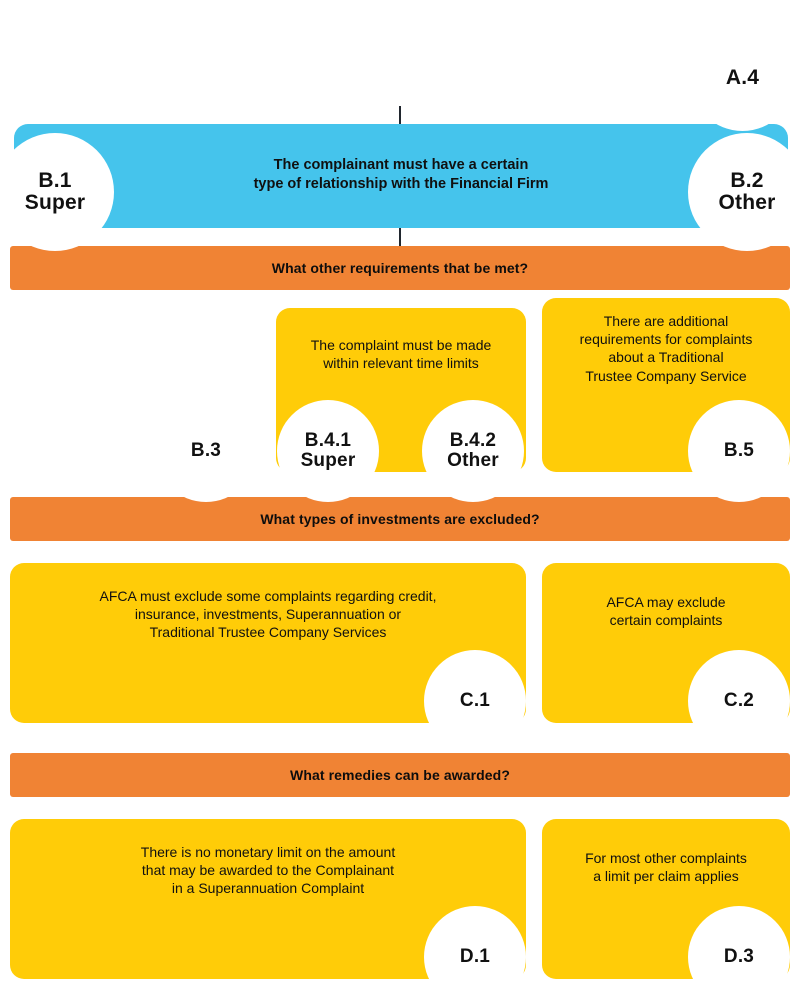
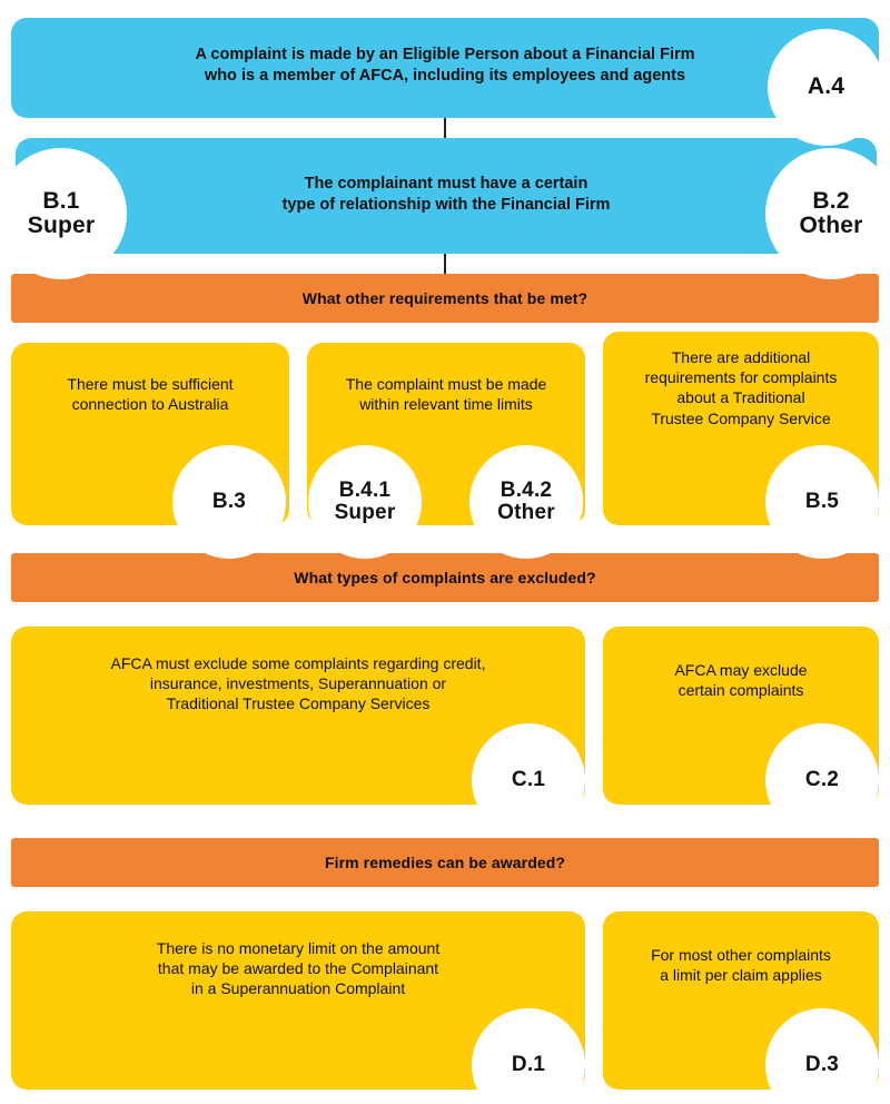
+ A complaint is made by an Eligible Person about a Financial Firm
+ who is a member of AFCA, including its employees and agents
  A.4
  The complainant must have a certain
  type of relationship with the Financial Firm
  B.1
  Super
  B.2
  Other
  What other requirements that be met?
+ There must be sufficient
+ connection to Australia
  B.3
  The complaint must be made
  within relevant time limits
  B.4.1
  Super
  B.4.2
  Other
  There are additional
  requirements for complaints
  about a Traditional
  Trustee Company Service
  B.5
- What types of investments are excluded?
+ What types of complaints are excluded?
  AFCA must exclude some complaints regarding credit,
  insurance, investments, Superannuation or
  Traditional Trustee Company Services
  C.1
  AFCA may exclude
  certain complaints
  C.2
- What remedies can be awarded?
+ Firm remedies can be awarded?
  There is no monetary limit on the amount
  that may be awarded to the Complainant
  in a Superannuation Complaint
  D.1
  For most other complaints
  a limit per claim applies
  D.3
